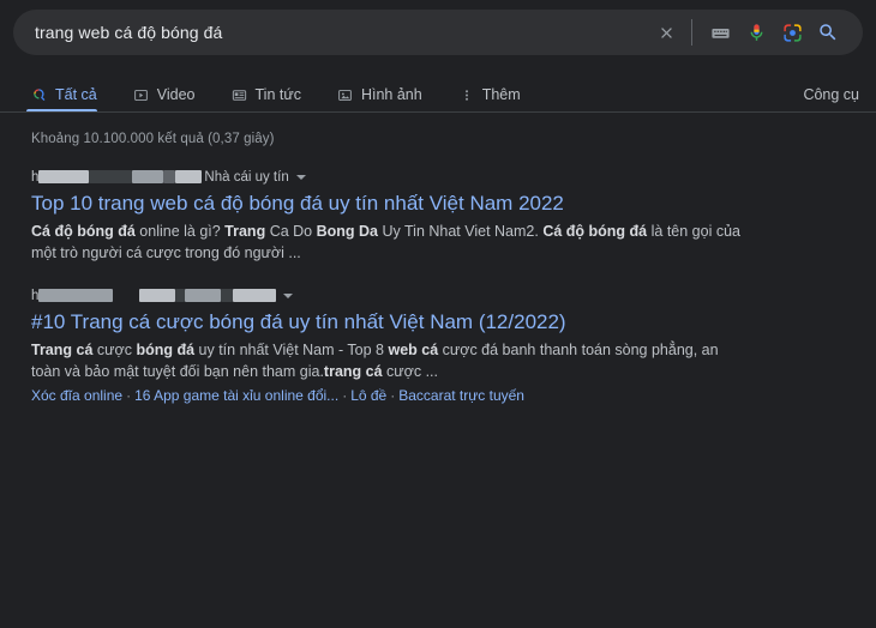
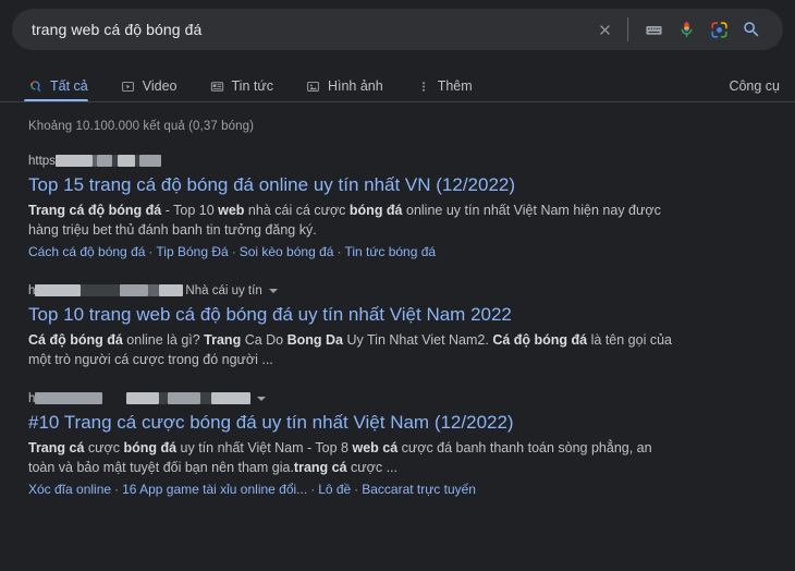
  trang web cá độ bóng đá
  Tất cả
  Video
  Tin tức
  Hình ảnh
  Thêm
  Công cụ
- Khoảng 10.100.000 kết quả (0,37 giây)
+ Khoảng 10.100.000 kết quả (0,37 bóng)
+ https
+ Top 15 trang cá độ bóng đá online uy tín nhất VN (12/2022)
+ Trang cá độ bóng đá - Top 10 web nhà cái cá cược bóng đá online uy tín nhất Việt Nam hiện nay được hàng triệu bet thủ đánh banh tin tưởng đăng ký.
+ Cách cá độ bóng đá · Tip Bóng Đá · Soi kèo bóng đá · Tin tức bóng đá
  h
  Nhà cái uy tín
  Top 10 trang web cá độ bóng đá uy tín nhất Việt Nam 2022
  Cá độ bóng đá online là gì? Trang Ca Do Bong Da Uy Tin Nhat Viet Nam2. Cá độ bóng đá là tên gọi của một trò người cá cược trong đó người ...
  h
  #10 Trang cá cược bóng đá uy tín nhất Việt Nam (12/2022)
  Trang cá cược bóng đá uy tín nhất Việt Nam - Top 8 web cá cược đá banh thanh toán sòng phẳng, an toàn và bảo mật tuyệt đối bạn nên tham gia.trang cá cược ...
  Xóc đĩa online · 16 App game tài xỉu online đổi... · Lô đề · Baccarat trực tuyến
